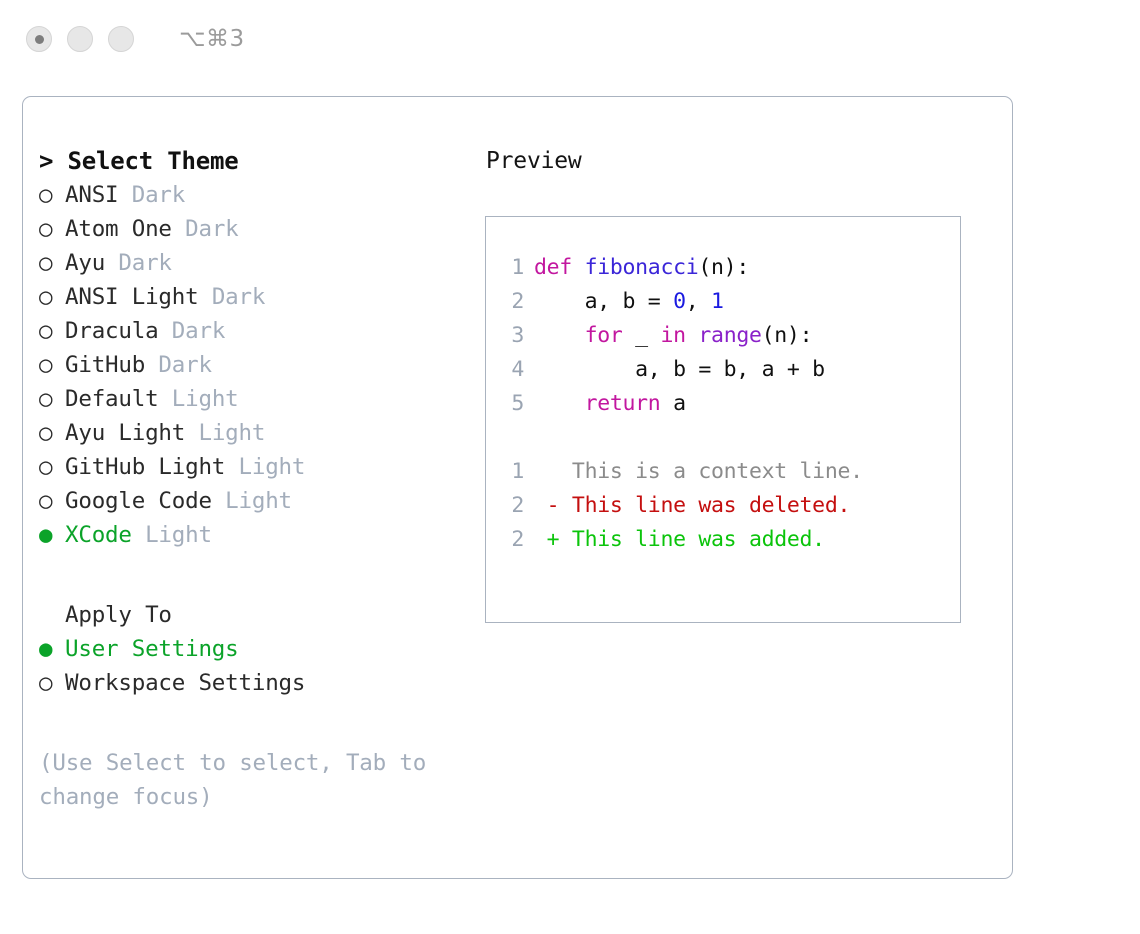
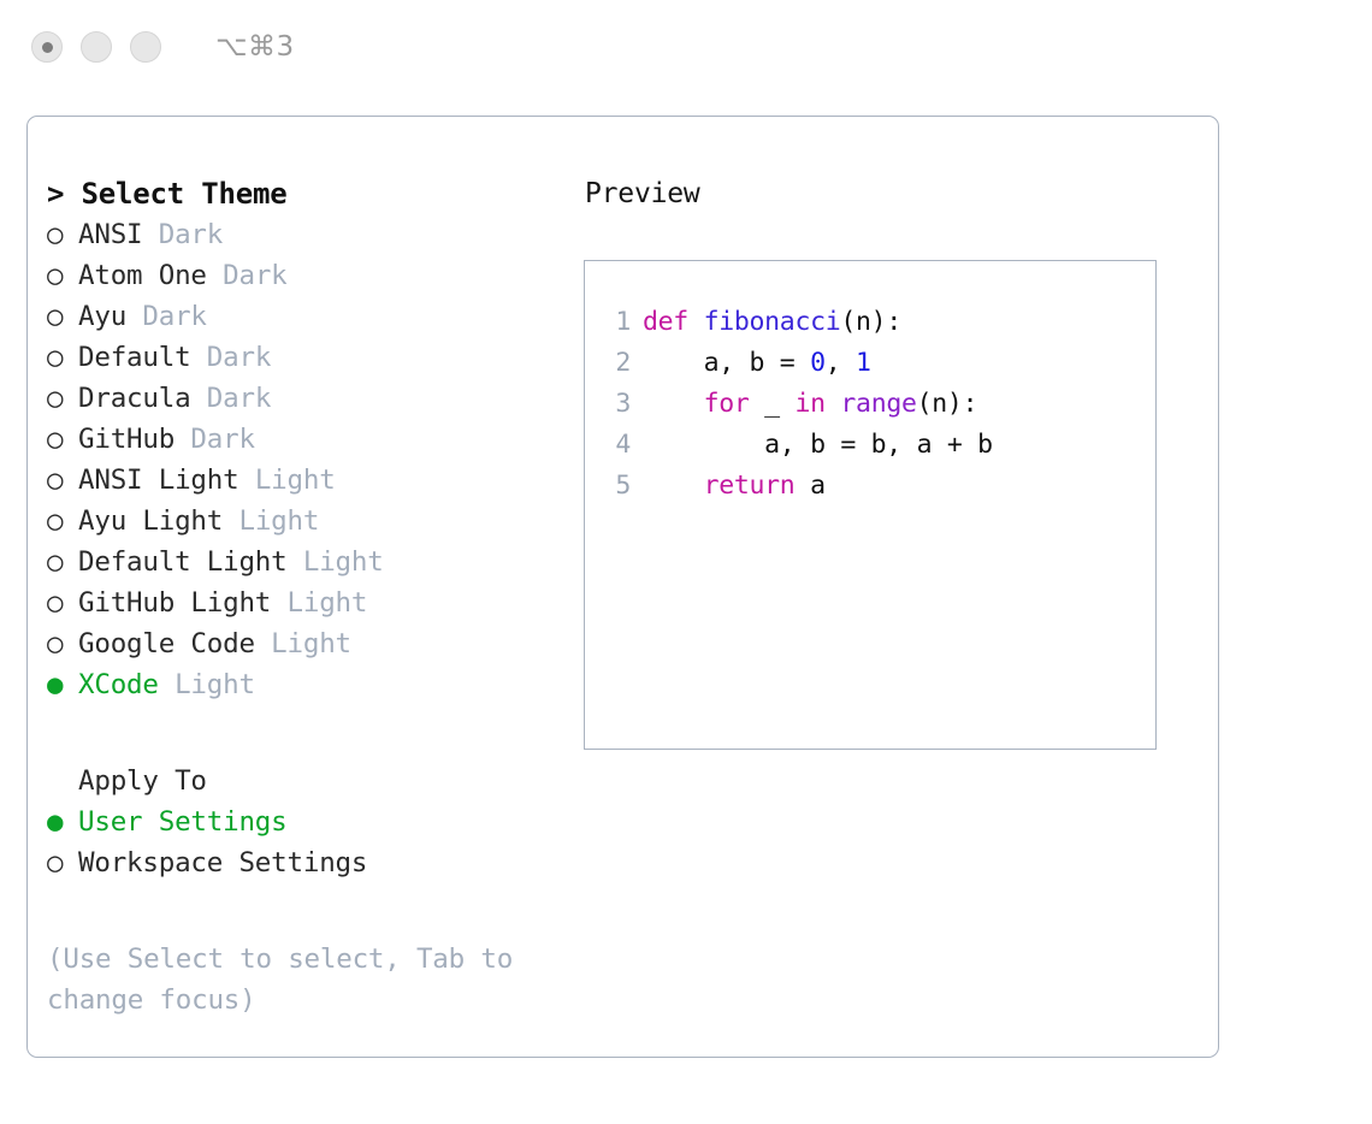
  ⌥⌘3
  > Select Theme
  ○ ANSI Dark
  ○ Atom One Dark
  ○ Ayu Dark
- ○ ANSI Light Dark
+ ○ Default Dark
  ○ Dracula Dark
  ○ GitHub Dark
- ○ Default Light
+ ○ ANSI Light Light
  ○ Ayu Light Light
+ ○ Default Light Light
  ○ GitHub Light Light
  ○ Google Code Light
  ● XCode Light
  Apply To
  ● User Settings
  ○ Workspace Settings
  (Use Select to select, Tab to change focus)
  Preview
  1 def fibonacci(n):
  2 a, b = 0, 1
  3 for _ in range(n):
  4 a, b = b, a + b
  5 return a
- 1 This is a context line.
- 2 - This line was deleted.
- 2 + This line was added.
